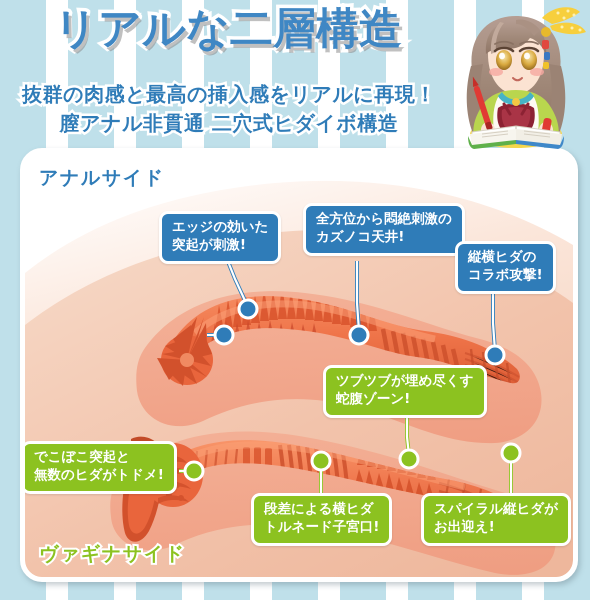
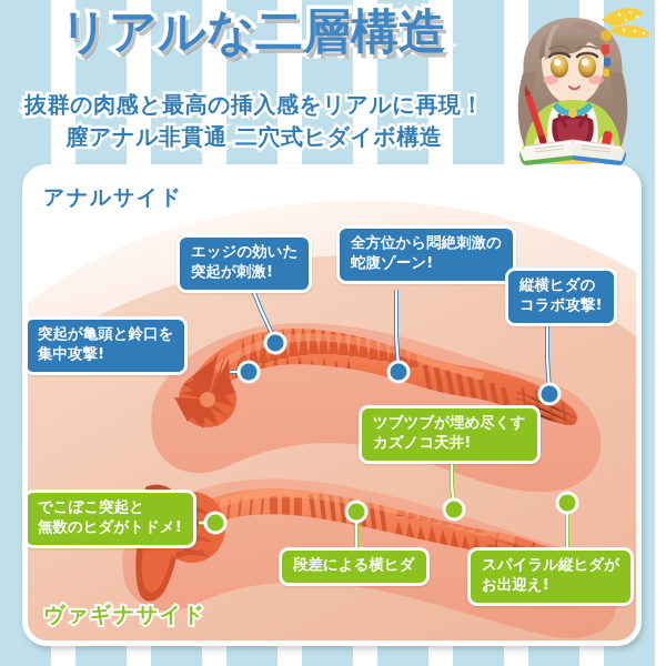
  リアルな二層構造
  抜群の肉感と最高の挿入感をリアルに再現！
  膣アナル非貫通 二穴式ヒダイボ構造
  アナルサイド
  ヴァギナサイド
  エッジの効いた
  突起が刺激!
  全方位から悶絶刺激の
- カズノコ天井!
+ 蛇腹ゾーン!
  縦横ヒダの
  コラボ攻撃!
+ 突起が亀頭と鈴口を
+ 集中攻撃!
  ツブツブが埋め尽くす
- 蛇腹ゾーン!
+ カズノコ天井!
  でこぼこ突起と
  無数のヒダがトドメ!
  段差による横ヒダ
- トルネード子宮口!
  スパイラル縦ヒダが
  お出迎え!
